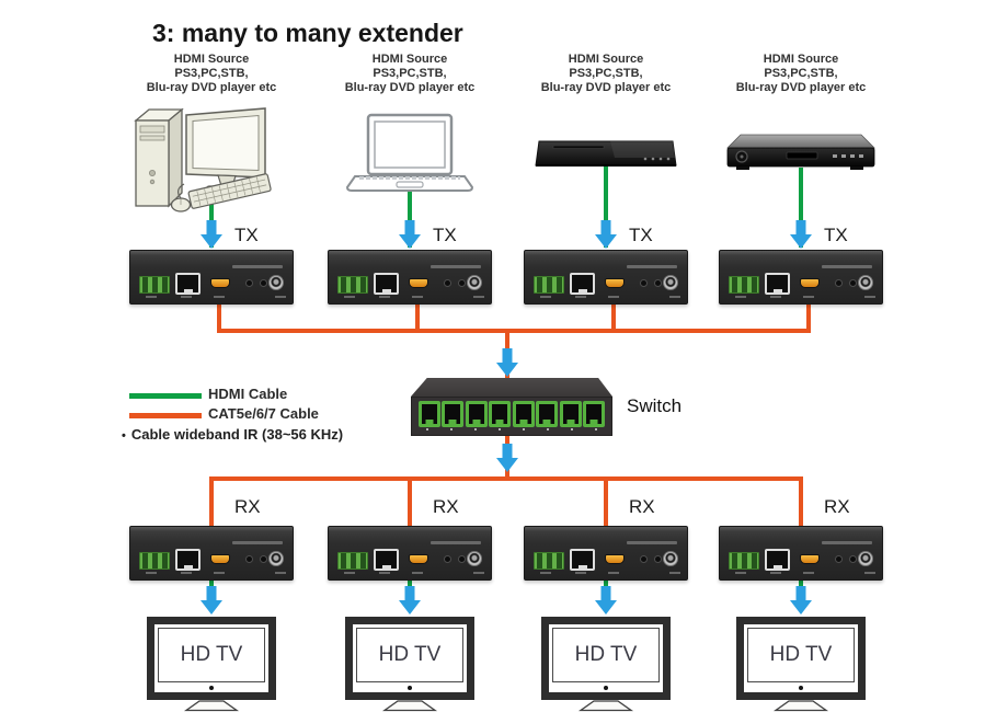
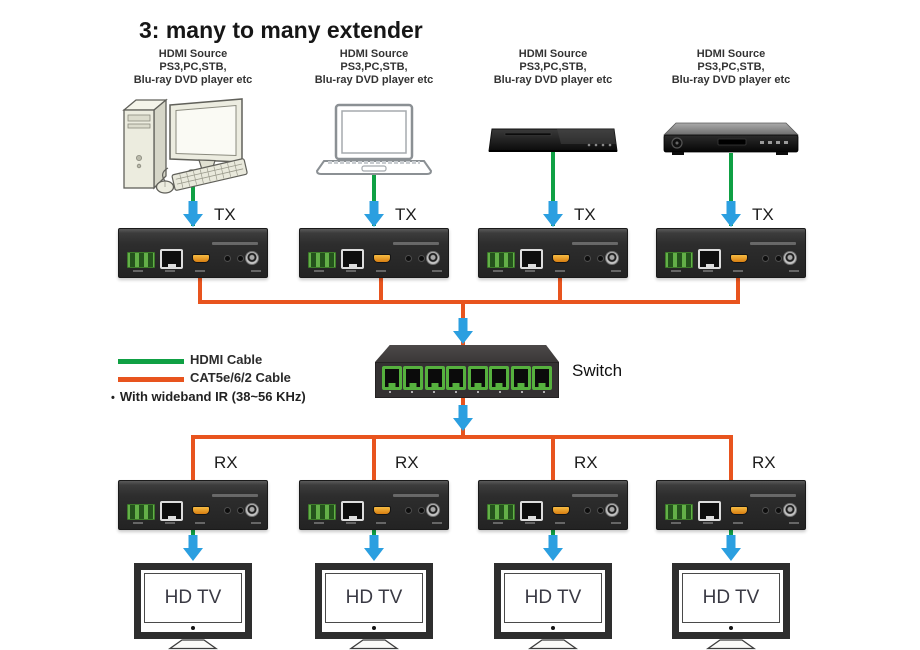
  3: many to many extender
  HDMI Source
  PS3,PC,STB,
  Blu-ray DVD player etc
  TX
  RX
  HD TV
  HDMI Source
  PS3,PC,STB,
  Blu-ray DVD player etc
  TX
  RX
  HD TV
  HDMI Source
  PS3,PC,STB,
  Blu-ray DVD player etc
  TX
  RX
  HD TV
  HDMI Source
  PS3,PC,STB,
  Blu-ray DVD player etc
  TX
  RX
  HD TV
  Switch
  HDMI Cable
- CAT5e/6/7 Cable
+ CAT5e/6/2 Cable
- • Cable wideband IR (38~56 KHz)
+ • With wideband IR (38~56 KHz)
